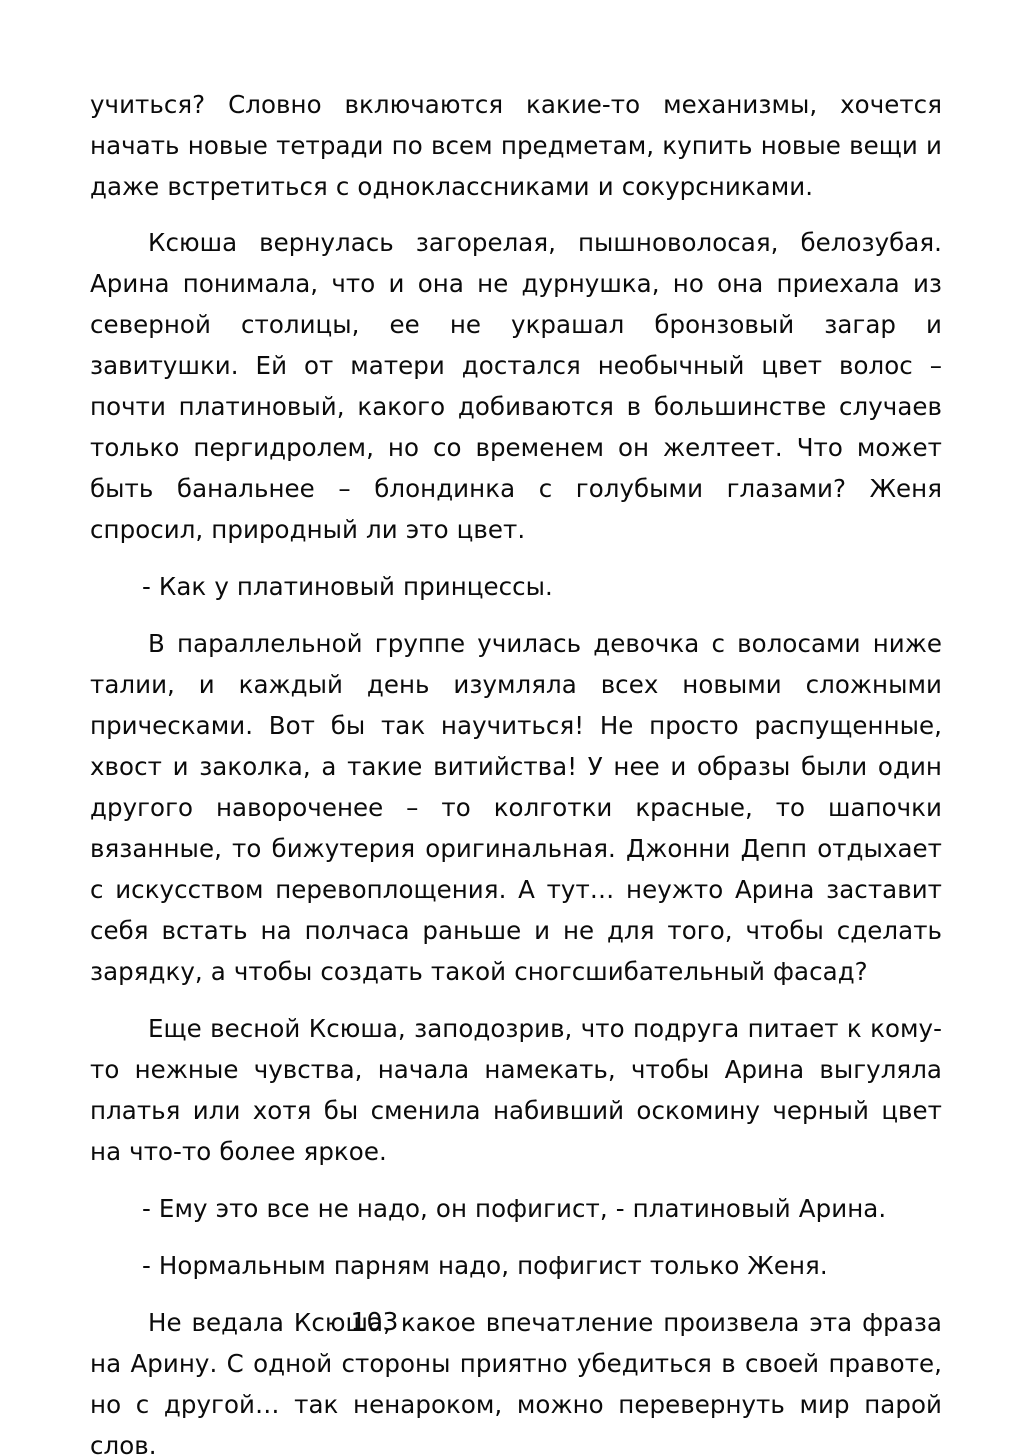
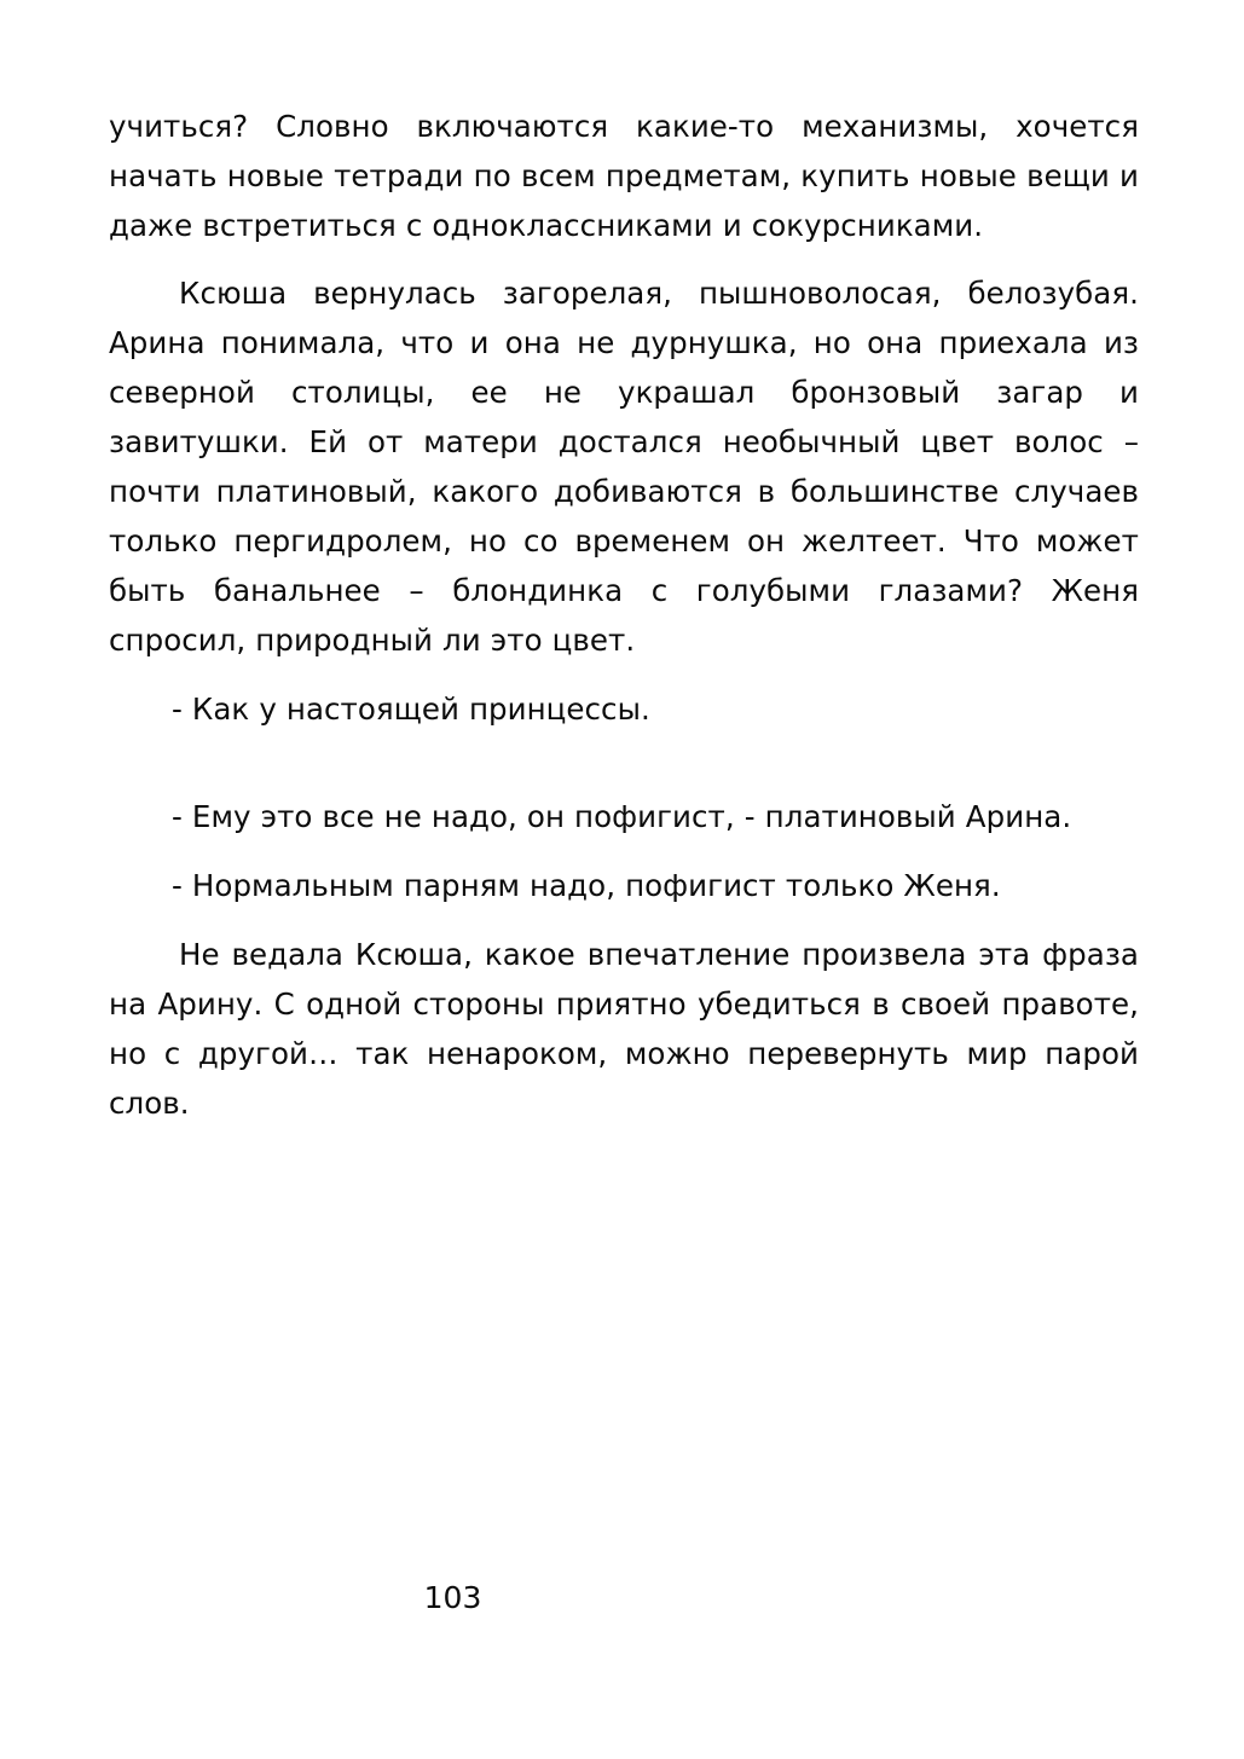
  учиться? Словно включаются какие-то механизмы, хочется начать новые тетради по всем предметам, купить новые вещи и даже встретиться с одноклассниками и сокурсниками.
  Ксюша вернулась загорелая, пышноволосая, белозубая. Арина понимала, что и она не дурнушка, но она приехала из северной столицы, ее не украшал бронзовый загар и завитушки. Ей от матери достался необычный цвет волос – почти платиновый, какого добиваются в большинстве случаев только пергидролем, но со временем он желтеет. Что может быть банальнее – блондинка с голубыми глазами? Женя спросил, природный ли это цвет.
- - Как у платиновый принцессы.
+ - Как у настоящей принцессы.
- В параллельной группе училась девочка с волосами ниже талии, и каждый день изумляла всех новыми сложными прическами. Вот бы так научиться! Не просто распущенные, хвост и заколка, а такие витийства! У нее и образы были один другого навороченее – то колготки красные, то шапочки вязанные, то бижутерия оригинальная. Джонни Депп отдыхает с искусством перевоплощения. А тут… неужто Арина заставит себя встать на полчаса раньше и не для того, чтобы сделать зарядку, а чтобы создать такой сногсшибательный фасад?
- Еще весной Ксюша, заподозрив, что подруга питает к кому-то нежные чувства, начала намекать, чтобы Арина выгуляла платья или хотя бы сменила набивший оскомину черный цвет на что-то более яркое.
  - Ему это все не надо, он пофигист, - платиновый Арина.
  - Нормальным парням надо, пофигист только Женя.
  Не ведала Ксюша, какое впечатление произвела эта фраза на Арину. С одной стороны приятно убедиться в своей правоте, но с другой… так ненароком, можно перевернуть мир парой слов.
  103
